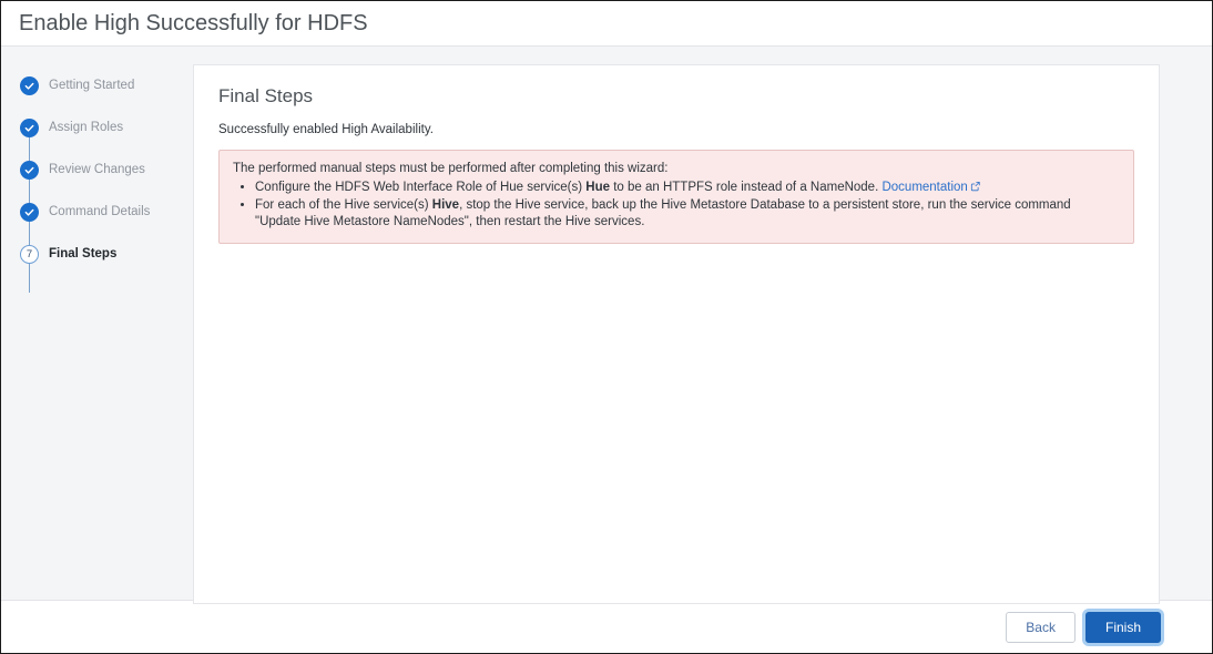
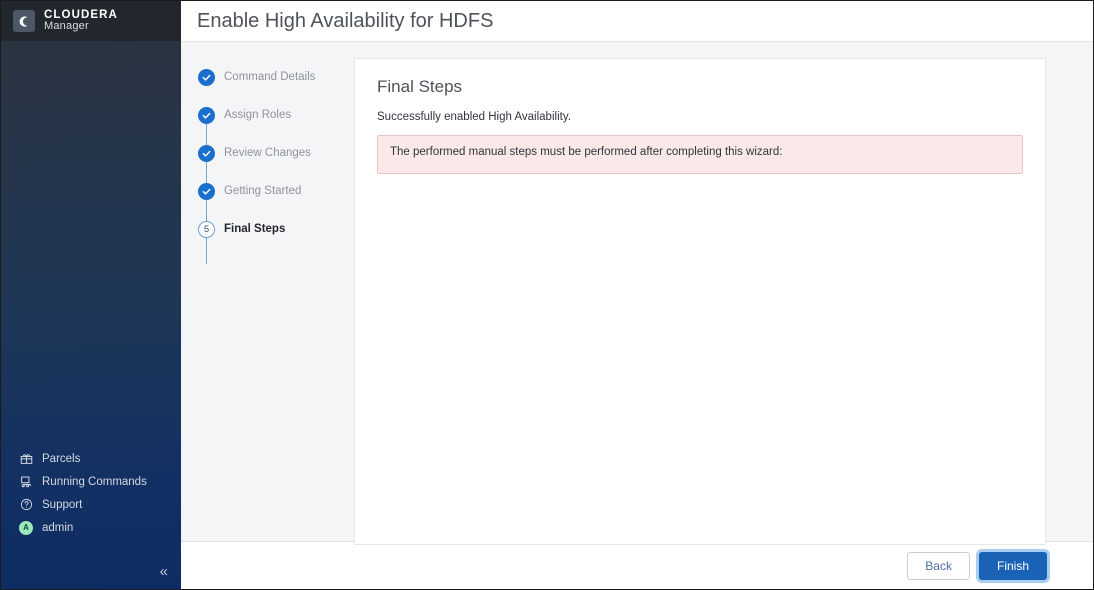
+ CLOUDERA
+ Manager
+ Parcels
+ Running Commands
+ Support
+ A
+ admin
+ «
- Enable High Successfully for HDFS
+ Enable High Availability for HDFS
- Getting Started
+ Command Details
  Assign Roles
  Review Changes
- Command Details
+ Getting Started
- 7
+ 5
  Final Steps
  Final Steps
  Successfully enabled High Availability.
  The performed manual steps must be performed after completing this wizard:
- Configure the HDFS Web Interface Role of Hue service(s) Hue to be an HTTPFS role instead of a NameNode. Documentation
- For each of the Hive service(s) Hive, stop the Hive service, back up the Hive Metastore Database to a persistent store, run the service command "Update Hive Metastore NameNodes", then restart the Hive services.
  Back
  Finish
